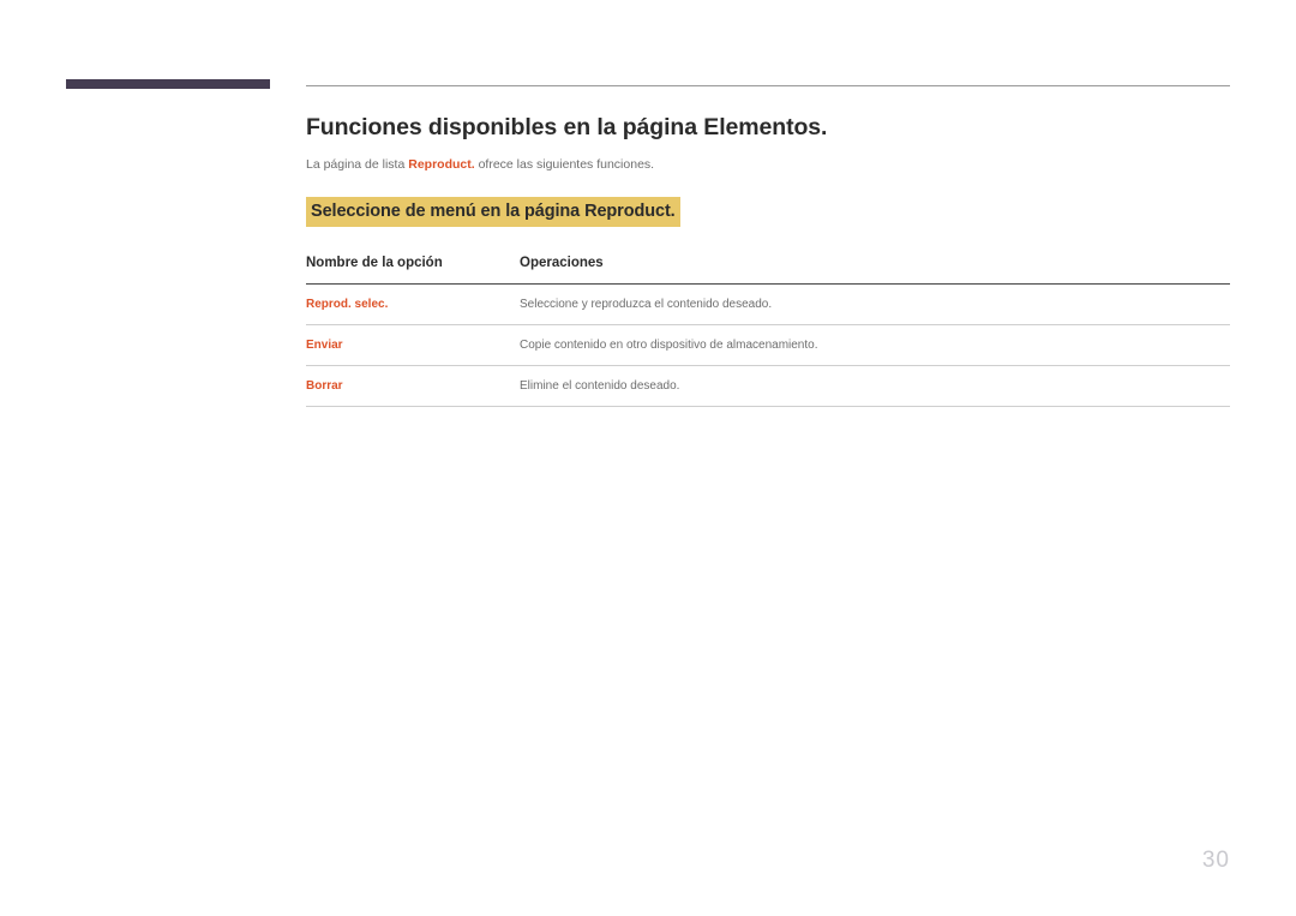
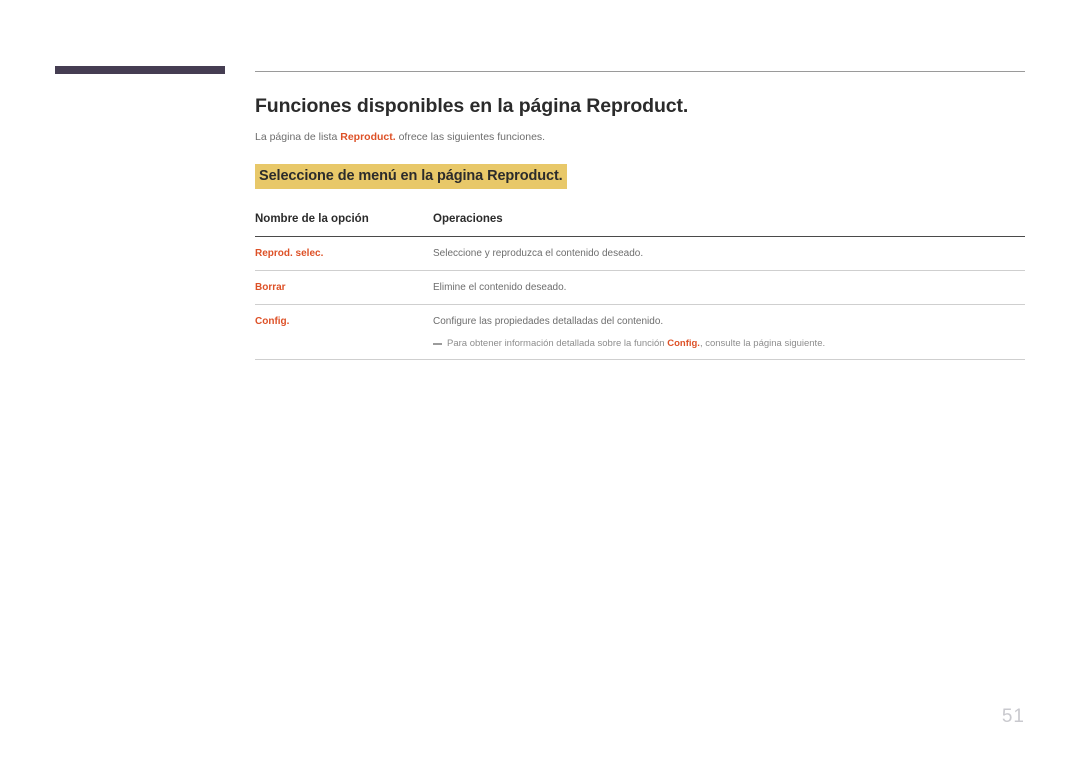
- Funciones disponibles en la página Elementos.
+ Funciones disponibles en la página Reproduct.
  La página de lista Reproduct. ofrece las siguientes funciones.
  Seleccione de menú en la página Reproduct.
  Nombre de la opción	Operaciones
  Reprod. selec.	Seleccione y reproduzca el contenido deseado.
- Enviar	Copie contenido en otro dispositivo de almacenamiento.
  Borrar	Elimine el contenido deseado.
+ Config.	Configure las propiedades detalladas del contenido. Para obtener información detallada sobre la función Config., consulte la página siguiente.
- 30
+ 51
